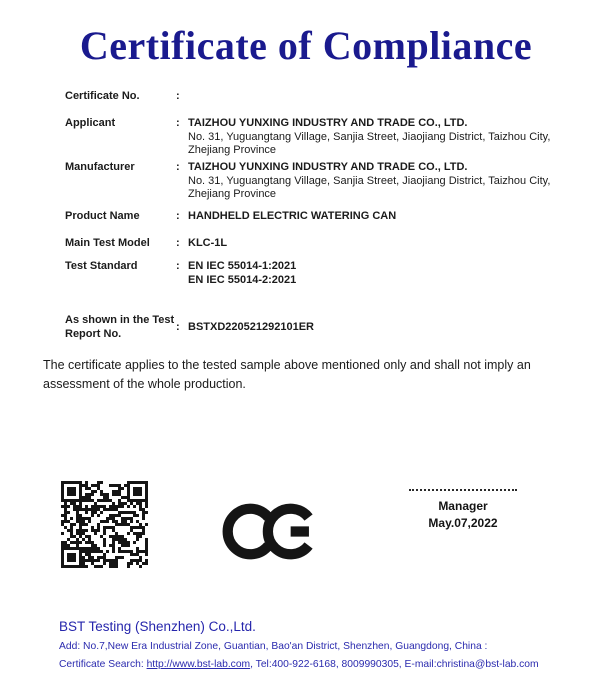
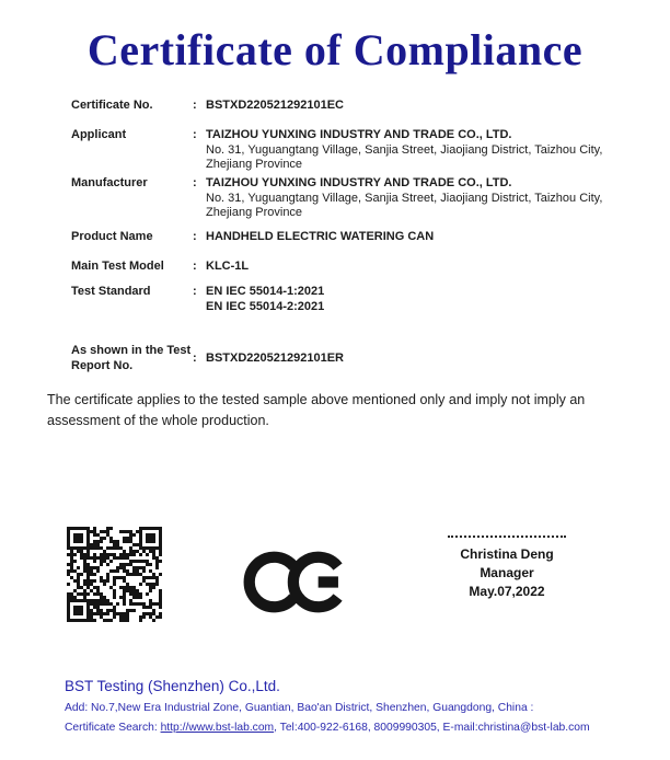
  Certificate of Compliance
  Certificate No.
  :
+ BSTXD220521292101EC
  Applicant
  :
  TAIZHOU YUNXING INDUSTRY AND TRADE CO., LTD.
  No. 31, Yuguangtang Village, Sanjia Street, Jiaojiang District, Taizhou City, Zhejiang Province
  Manufacturer
  :
  TAIZHOU YUNXING INDUSTRY AND TRADE CO., LTD.
  No. 31, Yuguangtang Village, Sanjia Street, Jiaojiang District, Taizhou City, Zhejiang Province
  Product Name
  :
  HANDHELD ELECTRIC WATERING CAN
  Main Test Model
  :
  KLC-1L
  Test Standard
  :
  EN IEC 55014-1:2021
  EN IEC 55014-2:2021
  As shown in the Test Report No.
  :
  BSTXD220521292101ER
- The certificate applies to the tested sample above mentioned only and shall not imply an assessment of the whole production.
+ The certificate applies to the tested sample above mentioned only and imply not imply an assessment of the whole production.
+ Christina Deng
  Manager
  May.07,2022
  BST Testing (Shenzhen) Co.,Ltd.
  Add: No.7,New Era Industrial Zone, Guantian, Bao'an District, Shenzhen, Guangdong, China :
  Certificate Search: http://www.bst-lab.com, Tel:400-922-6168, 8009990305, E-mail:christina@bst-lab.com
